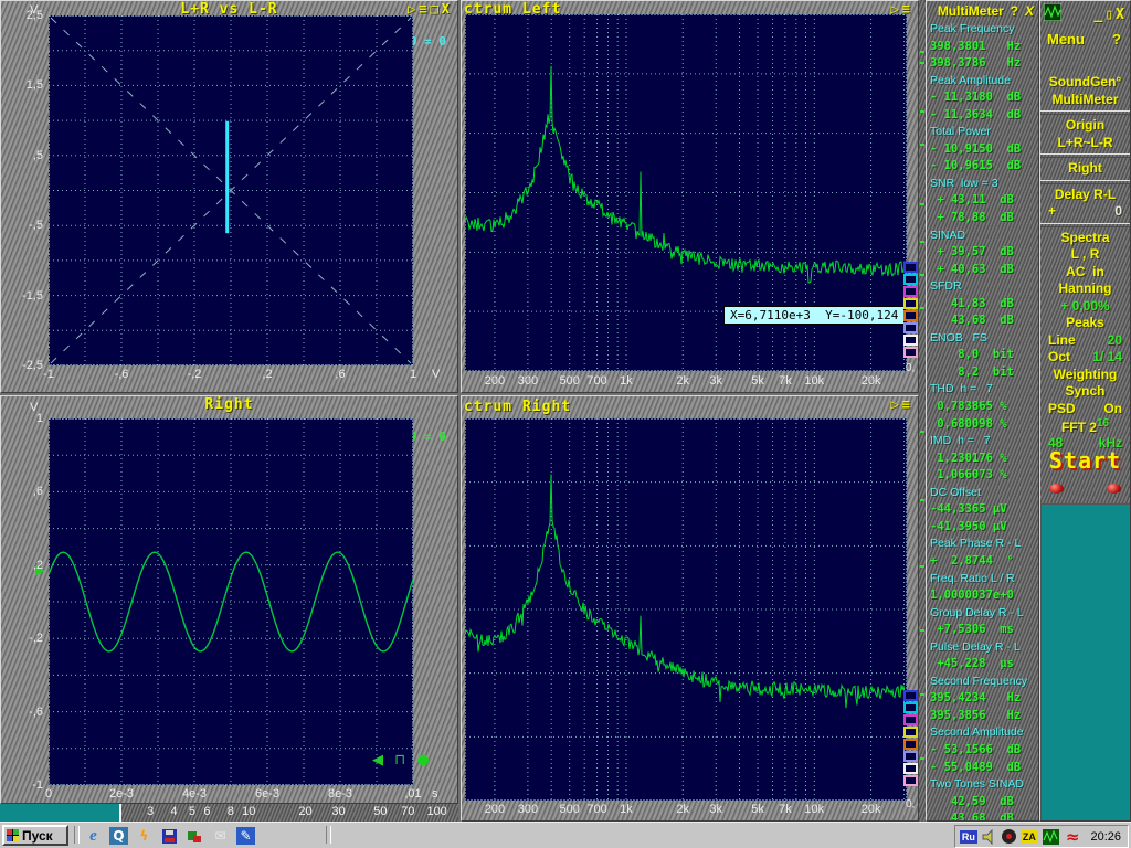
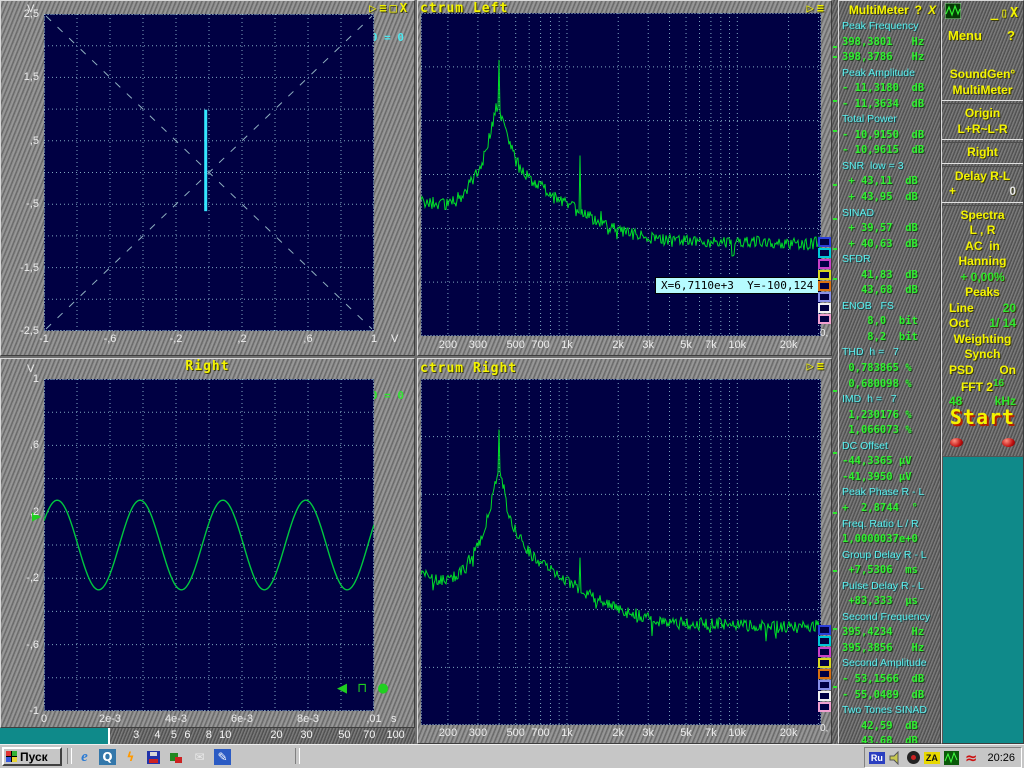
- L+R vs L-R
  ▷≡□X
  V
  0 = 0
  V
  2,5
  1,5
  ,5
  -,5
  -1,5
  -2,5
  -1
  -,6
  -,2
  ,2
  ,6
  1
  Right
  V
  0 = 0
  ▶
  ◀ ⊓ ●
  s
  1
  ,6
  ,2
  -,2
  -,6
  -1
  0
  2e-3
  4e-3
  6e-3
  8e-3
  ,01
  ctrum Left
  ▷≡
  X=6,7110e+3 Y=-100,124
  0,
  200
  300
  500
  700
  1k
  2k
  3k
  5k
  7k
  10k
  20k
  ctrum Right
  ▷≡
  0,
  200
  300
  500
  700
  1k
  2k
  3k
  5k
  7k
  10k
  20k
  MultiMeter
  ?
  X
  Peak Frequency
  398,3801 Hz
  398,3786 Hz
  Peak Amplitude
  - 11,3180 dB
  - 11,3634 dB
  Total Power
  - 10,9150 dB
  - 10,9615 dB
  SNR low = 3
  + 43,11 dB
- + 78,88 dB
+ + 43,95 dB
  SINAD
  + 39,57 dB
  + 40,63 dB
  SFDR
  41,83 dB
  43,68 dB
  ENOB FS
  8,0 bit
  8,2 bit
  THD h = 7
  0,783865 %
  0,680098 %
  IMD h = 7
  1,230176 %
  1,066073 %
  DC Offset
  -44,3365 µV
  -41,3950 µV
  Peak Phase R - L
  + 2,8744 °
  Freq. Ratio L / R
  1,0000037e+0
  Group Delay R - L
  +7,5306 ms
  Pulse Delay R - L
- +45,228 µs
+ +83,333 µs
  Second Frequency
  395,4234 Hz
  395,3856 Hz
  Second Amplitude
  - 53,1566 dB
  - 55,0489 dB
  Two Tones SINAD
  42,59 dB
  43,68 dB
  _▯X
  Menu
  ?
  SoundGen°
  MultiMeter
  Origin
  L+R~L-R
  Right
  Delay R-L
  +
  0
  Spectra
  L , R
  AC in
  Hanning
  + 0,00%
  Peaks
  Line
  20
  Oct
  1/ 14
  Weighting
  Synch
  PSD
  On
  FFT 216
  48
  kHz
  Start
  3
  4
  5
  6
  8
  10
  20
  30
  50
  70
  100
  Пуск
  e
  Q
  ϟ
  ✉
  ✎
  Ru
  ZA
  ≈
  20:26
